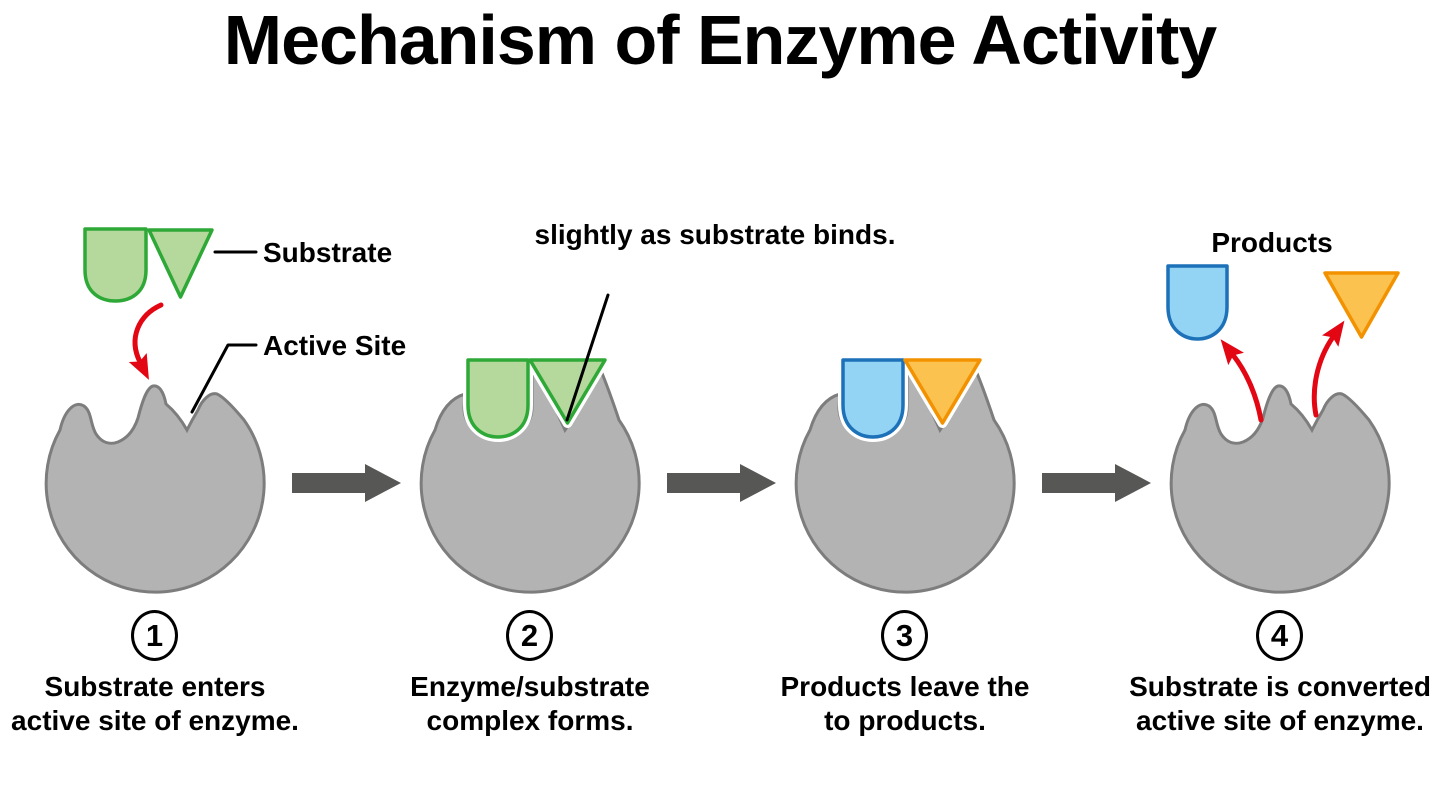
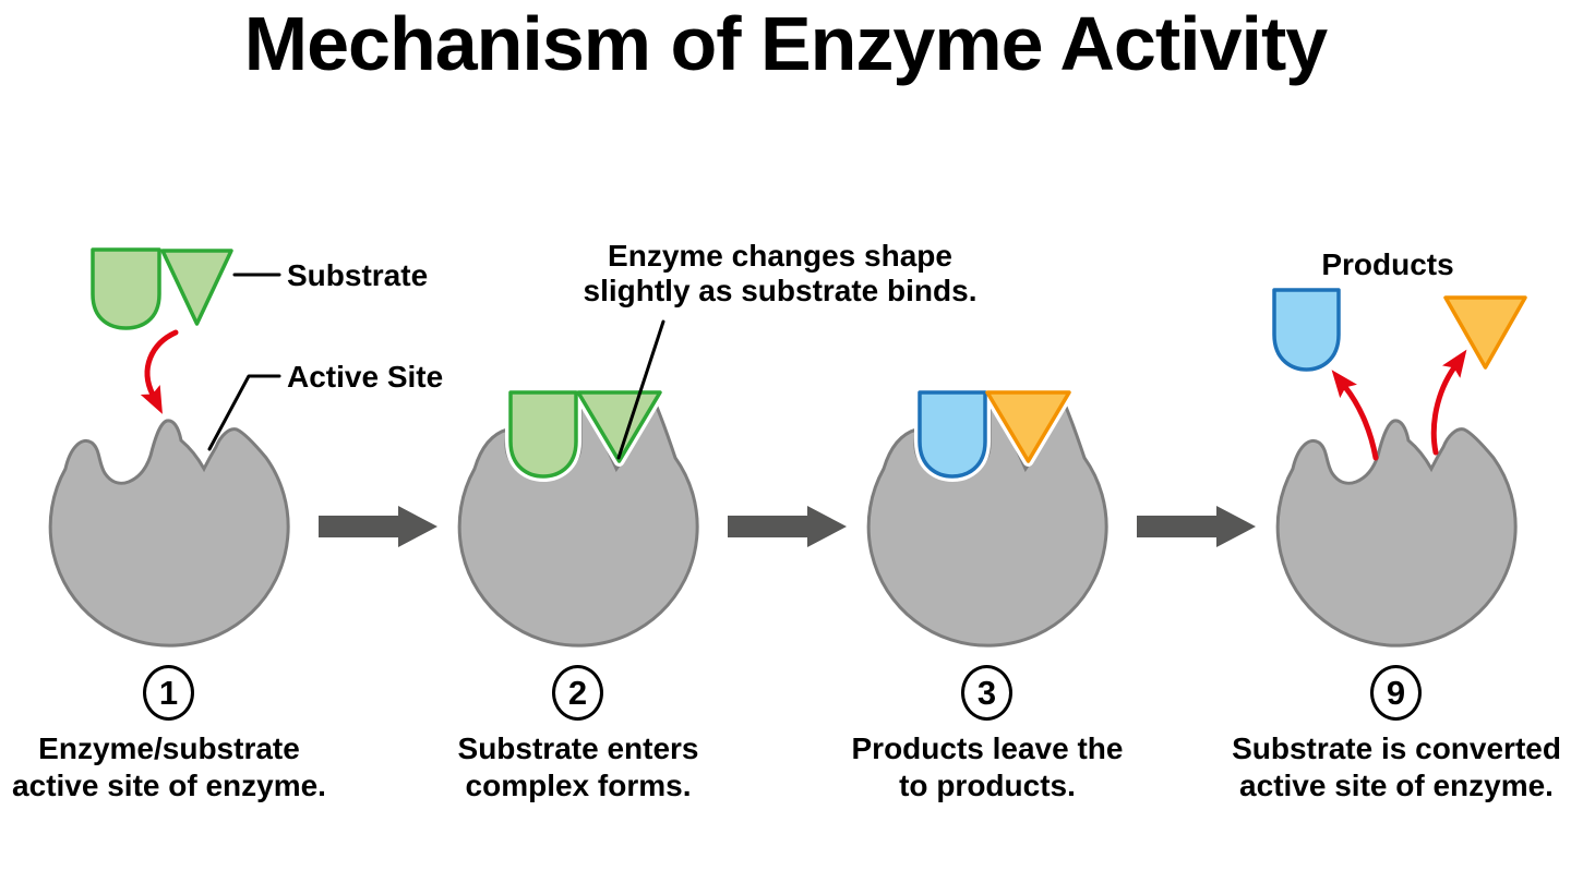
  Mechanism of Enzyme Activity
  Substrate
  Active Site
+ Enzyme changes shape
  slightly as substrate binds.
  Products
  1
  2
  3
- 4
+ 9
- Substrate enters
+ Enzyme/substrate
  active site of enzyme.
- Enzyme/substrate
+ Substrate enters
  complex forms.
  Products leave the
  to products.
  Substrate is converted
  active site of enzyme.
